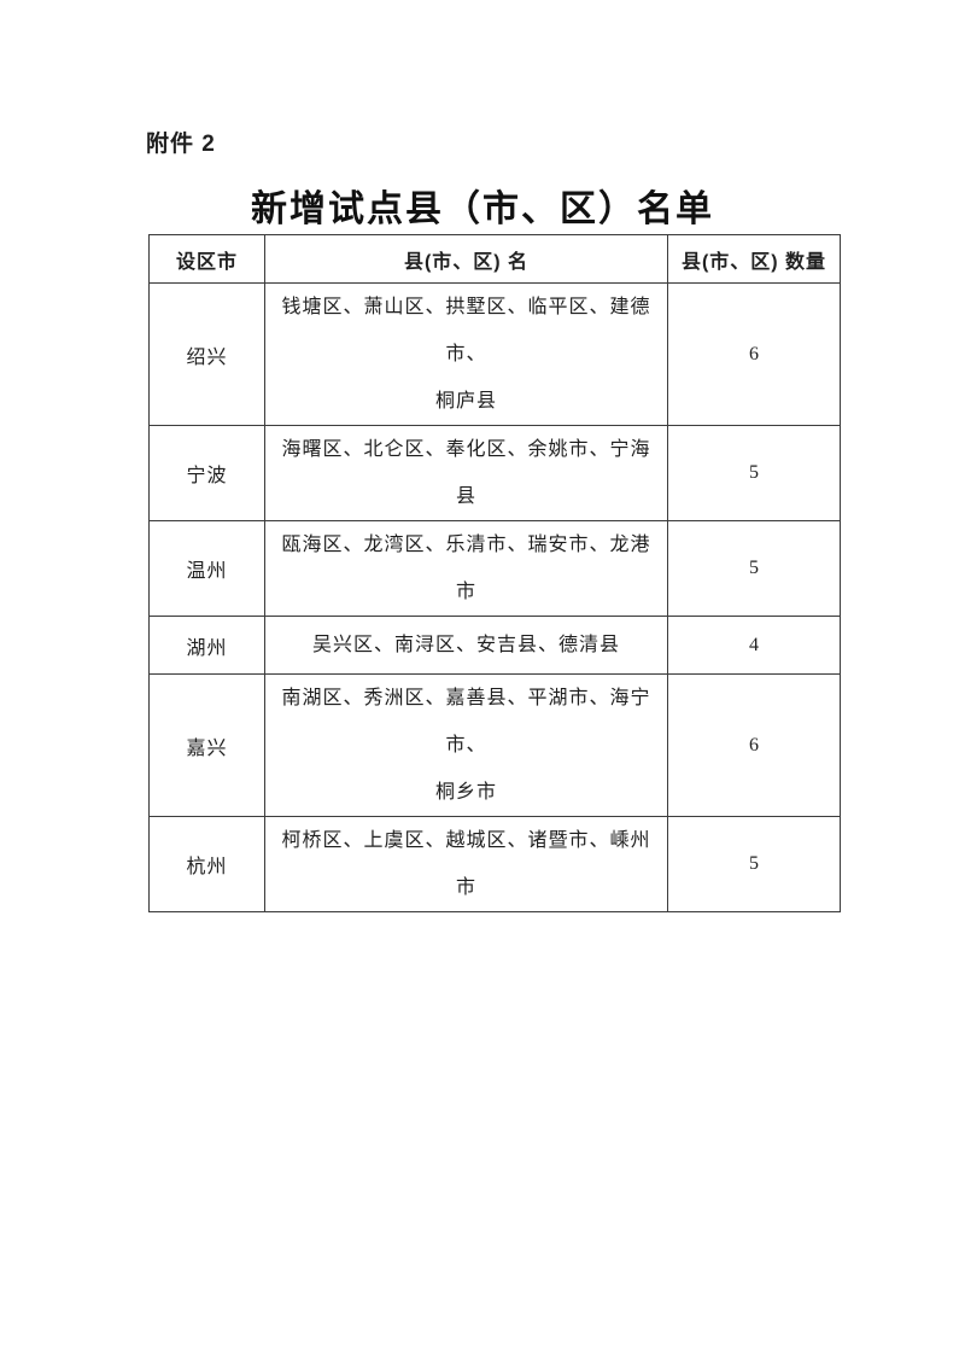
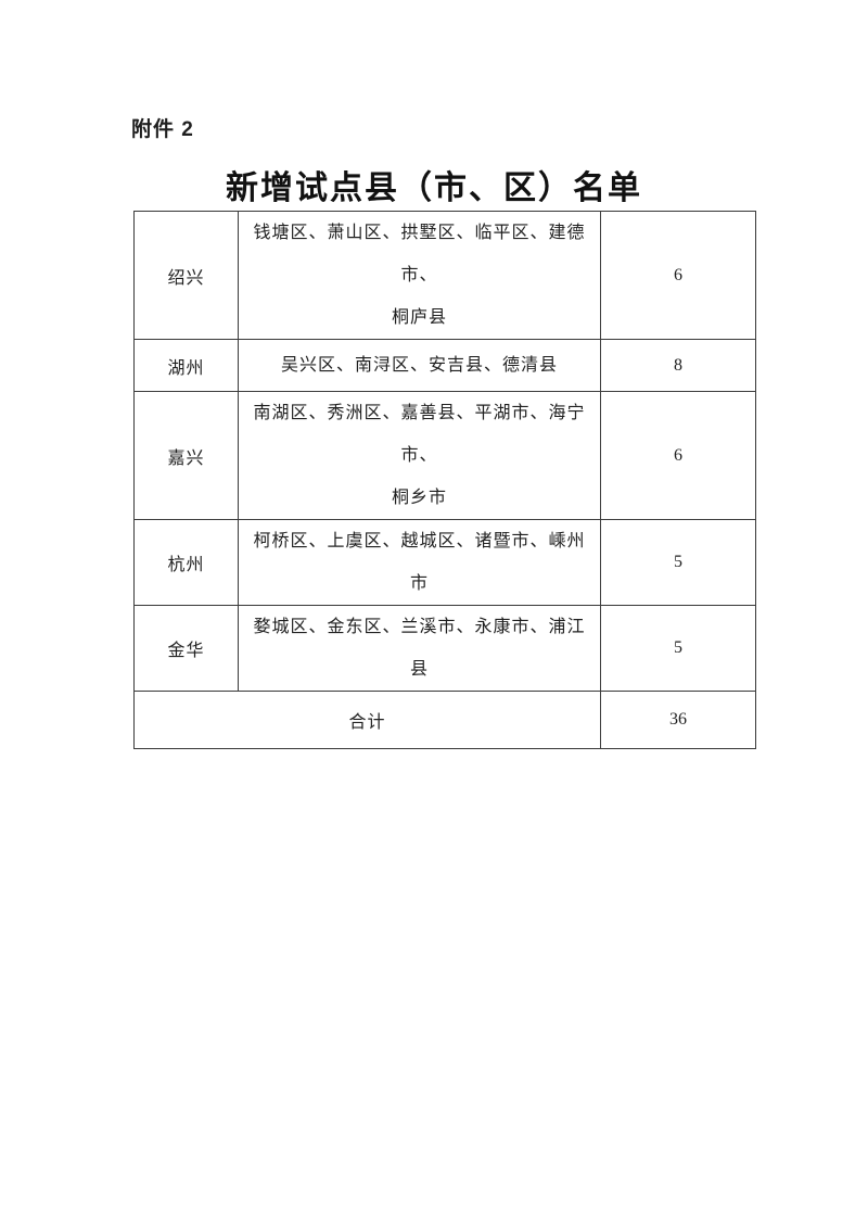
  附件 2
  新增试点县（市、区）名单
- 设区市	县(市、区) 名	县(市、区) 数量
  绍兴	钱塘区、萧山区、拱墅区、临平区、建德市、 桐庐县	6
- 宁波	海曙区、北仑区、奉化区、余姚市、宁海县	5
- 温州	瓯海区、龙湾区、乐清市、瑞安市、龙港市	5
- 湖州	吴兴区、南浔区、安吉县、德清县	4
+ 湖州	吴兴区、南浔区、安吉县、德清县	8
  嘉兴	南湖区、秀洲区、嘉善县、平湖市、海宁市、 桐乡市	6
  杭州	柯桥区、上虞区、越城区、诸暨市、嵊州市	5
+ 金华	婺城区、金东区、兰溪市、永康市、浦江县	5
+ 合计	36
